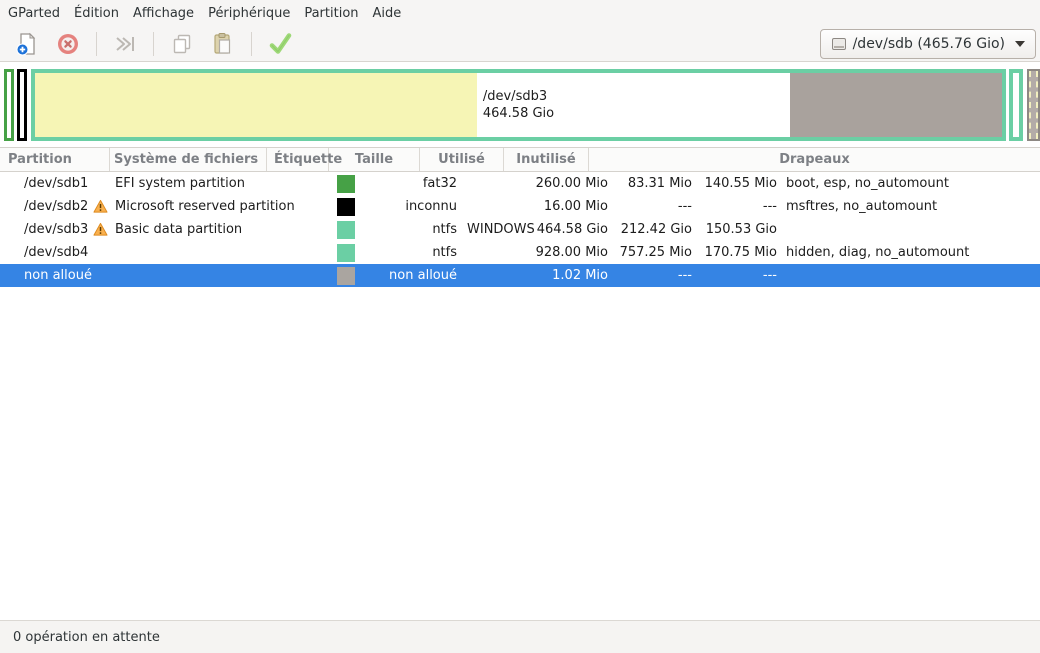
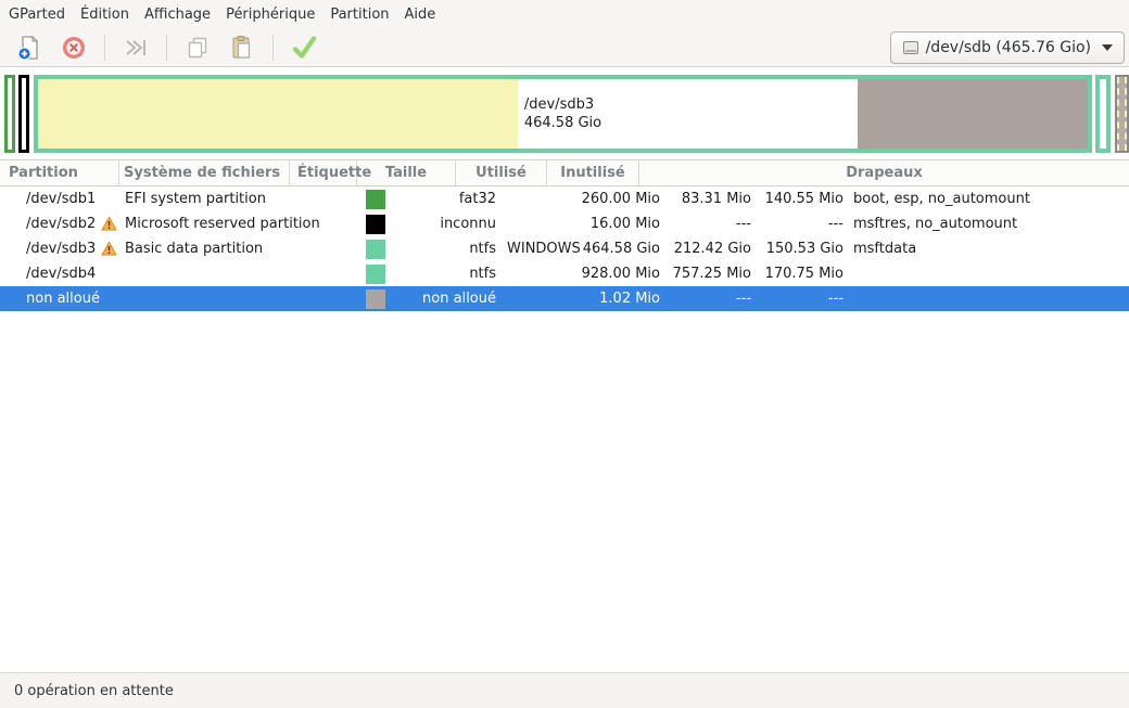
  GParted
  Édition
  Affichage
  Périphérique
  Partition
  Aide
  /dev/sdb (465.76 Gio)
  /dev/sdb3
  464.58 Gio
  Partition
  Système de fichiers
  Étiquet
  Taille
  Utilisé
  Inutilisé
  Drapeaux
  /dev/sdb1
  EFI system partition
  fat32
  260.00 Mio
  83.31 Mio
  140.55 Mio
  boot, esp, no_automount
  /dev/sdb2
  Microsoft reserved partition
  inconnu
  16.00 Mio
  ---
  ---
  msftres, no_automount
  /dev/sdb3
  Basic data partition
  ntfs
  WINDOW
  464.58 Gio
  212.42 Gio
  150.53 Gio
+ msftdata
  /dev/sdb4
  ntfs
  928.00 Mio
  757.25 Mio
  170.75 Mio
- hidden, diag, no_automount
  non alloué
  non alloué
  1.02 Mio
  ---
  ---
  0 opération en attente
